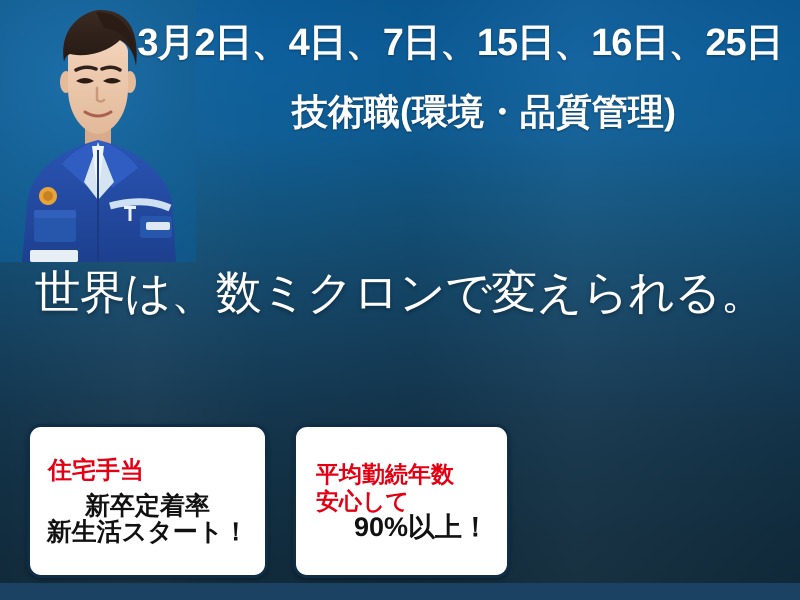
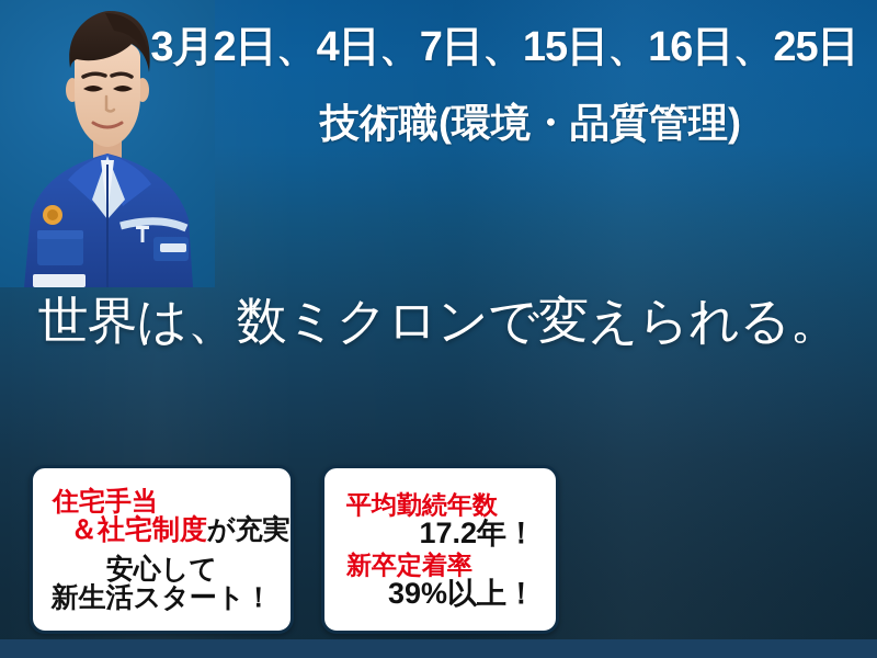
  3月2日、4日、7日、15日、16日、25日
  技術職(環境・品質管理)
  世界は、数ミクロンで変えられる。
  住宅手当
+ ＆社宅制度が充実
- 新卒定着率
+ 安心して
  新生活スタート！
  平均勤続年数
+ 17.2年！
- 安心して
+ 新卒定着率
- 90%以上！
+ 39%以上！
